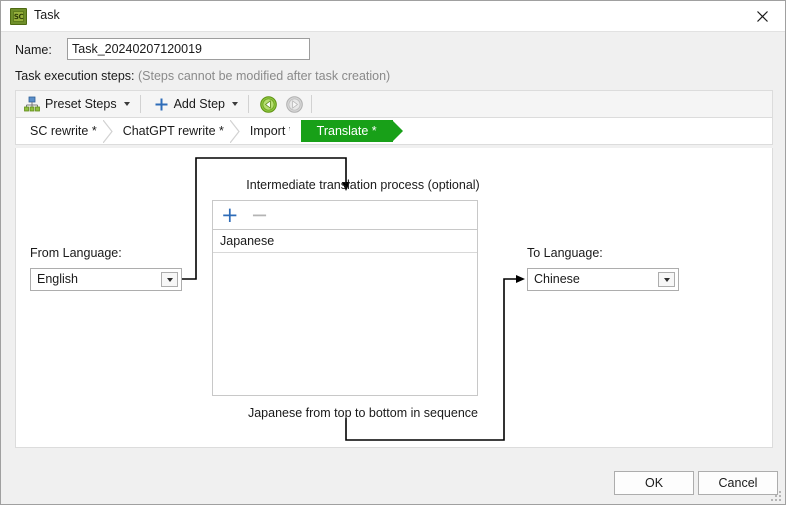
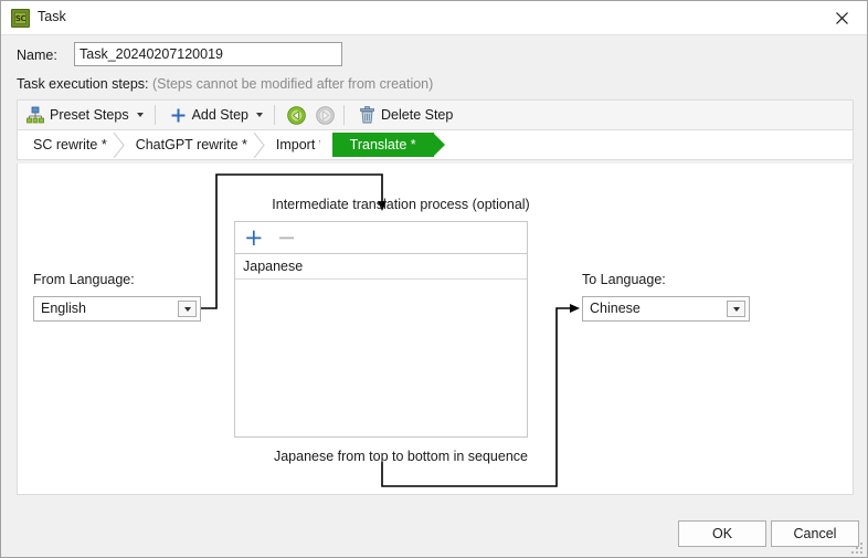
  SC
  Task
  Name:
  Task_20240207120019
- Task execution steps: (Steps cannot be modified after task creation)
+ Task execution steps: (Steps cannot be modified after from creation)
  Preset Steps
  Add Step
+ Delete Step
  SC rewrite *
  ChatGPT rewrite *
  Import *
  Translate *
  From Language:
  English
  Intermediate translation process (optional)
  +
  −
  Japanese
  Japanese from top to bottom in sequence
  To Language:
  Chinese
  OK
  Cancel
